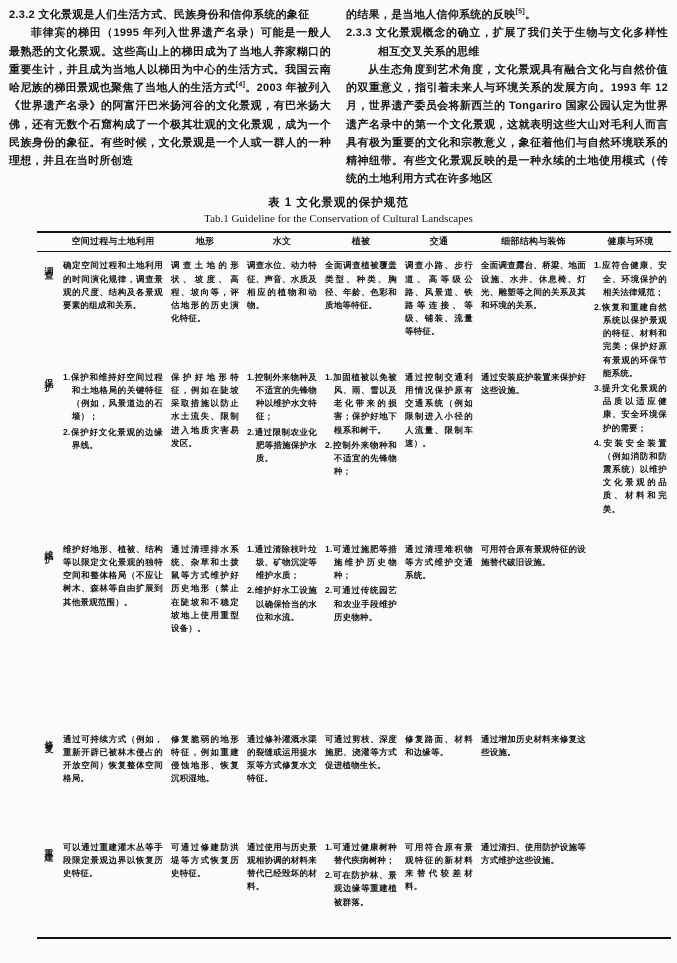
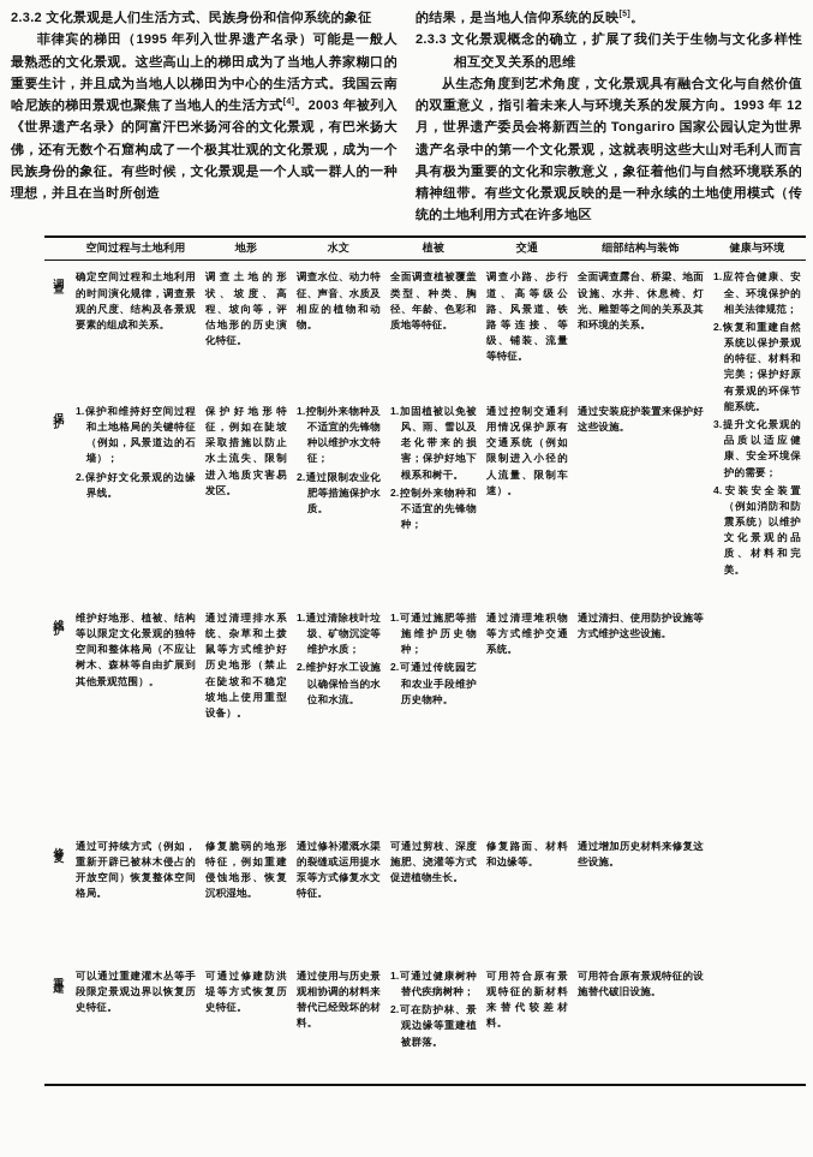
  2.3.2 文化景观是人们生活方式、民族身份和信仰系统的象征
  菲律宾的梯田（1995 年列入世界遗产名录）可能是一般人最熟悉的文化景观。这些高山上的梯田成为了当地人养家糊口的重要生计，并且成为当地人以梯田为中心的生活方式。我国云南哈尼族的梯田景观也聚焦了当地人的生活方式 。2003 年被列入《世界遗产名录》的阿富汗巴米扬河谷的文化景观，有巴米扬大佛，还有无数个石窟构成了一个极其壮观的文化景观，成为一个民族身份的象征。有些时候，文化景观是一个人或一群人的一种理想，并且在当时所创造
  的结果，是当地人信仰系统的反映 。
  2.3.3 文化景观概念的确立，扩展了我们关于生物与文化多样性相互交叉关系的思维
  从生态角度到艺术角度，文化景观具有融合文化与自然价值的双重意义，指引着未来人与环境关系的发展方向。1993 年 12 月，世界遗产委员会将新西兰的 Tongariro 国家公园认定为世界遗产名录中的第一个文化景观，这就表明这些大山对毛利人而言具有极为重要的文化和宗教意义，象征着他们与自然环境联系的精神纽带。有些文化景观反映的是一种永续的土地使用模式（传统的土地利用方式在许多地区
- 表 1 文化景观的保护规范
- Tab.1 Guideline for the Conservation of Cultural Landscapes
  	空间过程与土地利用	地形	水文	植被	交通	细部结构与装饰	健康与环境
  	确定空间过程和土地利用的时间演化规律，调查景观的尺度、结构及各景观要素的组成和关系。	调查土地的形状、坡度、高程、坡向等，评估地形的历史演化特征。	调查水位、动力特征、声音、水质及相应的植物和动物。	全面调查植被覆盖类型、种类、胸径、年龄、色彩和质地等特征。	调查小路、步行道、高等级公路、风景道、铁路等连接、等级、铺装、流量等特征。	全面调查露台、桥梁、地面设施、水井、休息椅、灯光、雕塑等之间的关系及其和环境的关系。	1.应符合健康、安全、环境保护的相关法律规范；2.恢复和重建自然系统以保护景观的特征、材料和完美；保护好原有景观的环保节能系统。3.提升文化景观的品质以适应健康、安全环境保护的需要；4.安装安全装置（例如消防和防震系统）以维护文化景观的品质、材料和完美。
  	1.保护和维持好空间过程和土地格局的关键特征（例如，风景道边的石墙）；2.保护好文化景观的边缘界线。	保护好地形特征，例如在陡坡采取措施以防止水土流失、限制进入地质灾害易发区。	1.控制外来物种及不适宜的先锋物种以维护水文特征；2.通过限制农业化肥等措施保护水质。	1.加固植被以免被风、雨、雪以及老化带来的损害；保护好地下根系和树干。2.控制外来物种和不适宜的先锋物种；	通过控制交通利用情况保护原有交通系统（例如限制进入小径的人流量、限制车速）。	通过安装庇护装置来保护好这些设施。
- 	维护好地形、植被、结构等以限定文化景观的独特空间和整体格局（不应让树木、森林等自由扩展到其他景观范围）。	通过清理排水系统、杂草和土拨鼠等方式维护好历史地形（禁止在陡坡和不稳定坡地上使用重型设备）。	1.通过清除枝叶垃圾、矿物沉淀等维护水质；2.维护好水工设施以确保恰当的水位和水流。	1.可通过施肥等措施维护历史物种；2.可通过传统园艺和农业手段维护历史物种。	通过清理堆积物等方式维护交通系统。	可用符合原有景观特征的设施替代破旧设施。
+ 	维护好地形、植被、结构等以限定文化景观的独特空间和整体格局（不应让树木、森林等自由扩展到其他景观范围）。	通过清理排水系统、杂草和土拨鼠等方式维护好历史地形（禁止在陡坡和不稳定坡地上使用重型设备）。	1.通过清除枝叶垃圾、矿物沉淀等维护水质；2.维护好水工设施以确保恰当的水位和水流。	1.可通过施肥等措施维护历史物种；2.可通过传统园艺和农业手段维护历史物种。	通过清理堆积物等方式维护交通系统。	通过清扫、使用防护设施等方式维护这些设施。
  	通过可持续方式（例如，重新开辟已被林木侵占的开放空间）恢复整体空间格局。	修复脆弱的地形特征，例如重建侵蚀地形、恢复沉积湿地。	通过修补灌溉水渠的裂缝或运用提水泵等方式修复水文特征。	可通过剪枝、深度施肥、浇灌等方式促进植物生长。	修复路面、材料和边缘等。	通过增加历史材料来修复这些设施。
- 	可以通过重建灌木丛等手段限定景观边界以恢复历史特征。	可通过修建防洪堤等方式恢复历史特征。	通过使用与历史景观相协调的材料来替代已经毁坏的材料。	1.可通过健康树种替代疾病树种；2.可在防护林、景观边缘等重建植被群落。	可用符合原有景观特征的新材料来替代较差材料。	通过清扫、使用防护设施等方式维护这些设施。
+ 	可以通过重建灌木丛等手段限定景观边界以恢复历史特征。	可通过修建防洪堤等方式恢复历史特征。	通过使用与历史景观相协调的材料来替代已经毁坏的材料。	1.可通过健康树种替代疾病树种；2.可在防护林、景观边缘等重建植被群落。	可用符合原有景观特征的新材料来替代较差材料。	可用符合原有景观特征的设施替代破旧设施。
